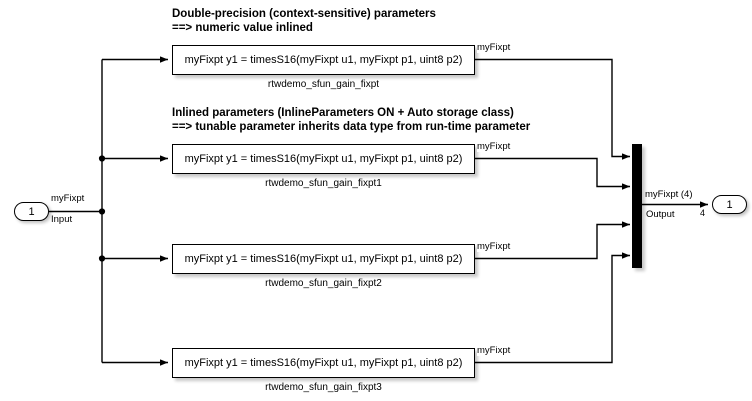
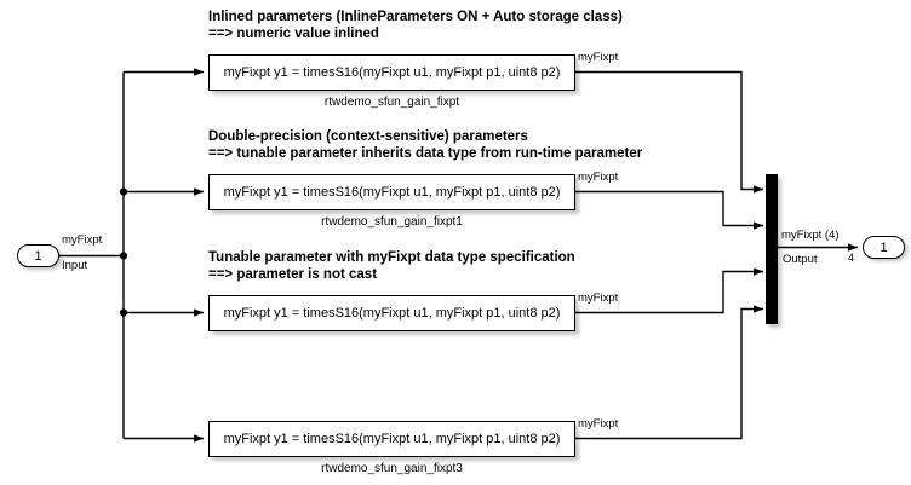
- Double-precision (context-sensitive) parameters
+ Inlined parameters (InlineParameters ON + Auto storage class)
  ==> numeric value inlined
  myFixpt y1 = timesS16(myFixpt u1, myFixpt p1, uint8 p2)
  myFixpt
  rtwdemo_sfun_gain_fixpt
- Inlined parameters (InlineParameters ON + Auto storage class)
+ Double-precision (context-sensitive) parameters
  ==> tunable parameter inherits data type from run-time parameter
  myFixpt y1 = timesS16(myFixpt u1, myFixpt p1, uint8 p2)
  myFixpt
  rtwdemo_sfun_gain_fixpt1
+ Tunable parameter with myFixpt data type specification
+ ==> parameter is not cast
  myFixpt y1 = timesS16(myFixpt u1, myFixpt p1, uint8 p2)
  myFixpt
- rtwdemo_sfun_gain_fixpt2
  myFixpt y1 = timesS16(myFixpt u1, myFixpt p1, uint8 p2)
  myFixpt
  rtwdemo_sfun_gain_fixpt3
  1
  myFixpt
  Input
  myFixpt (4)
  Output
  4
  1
